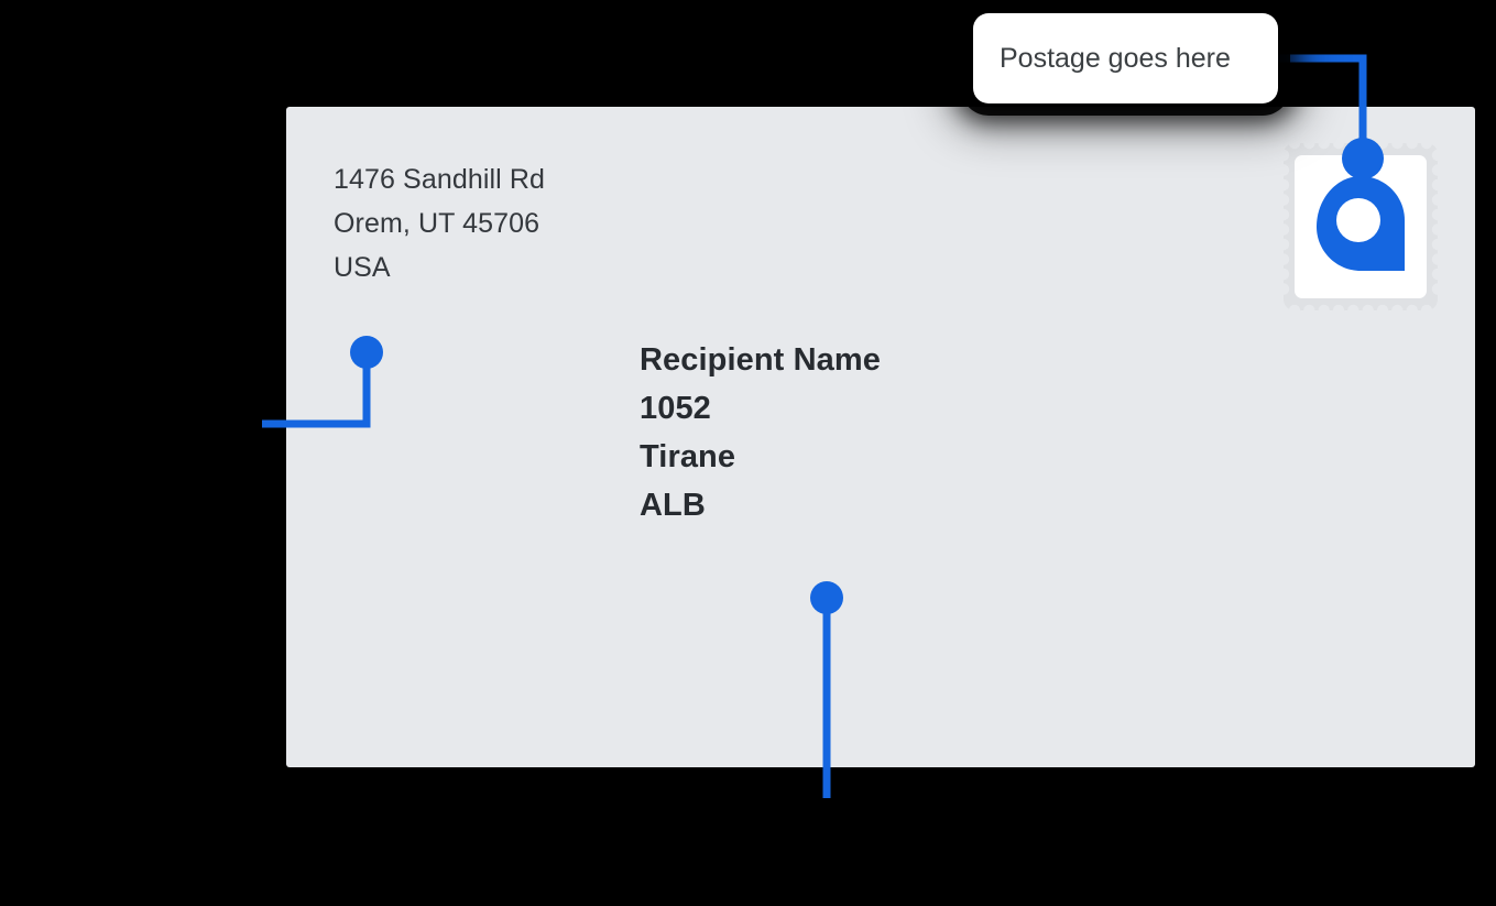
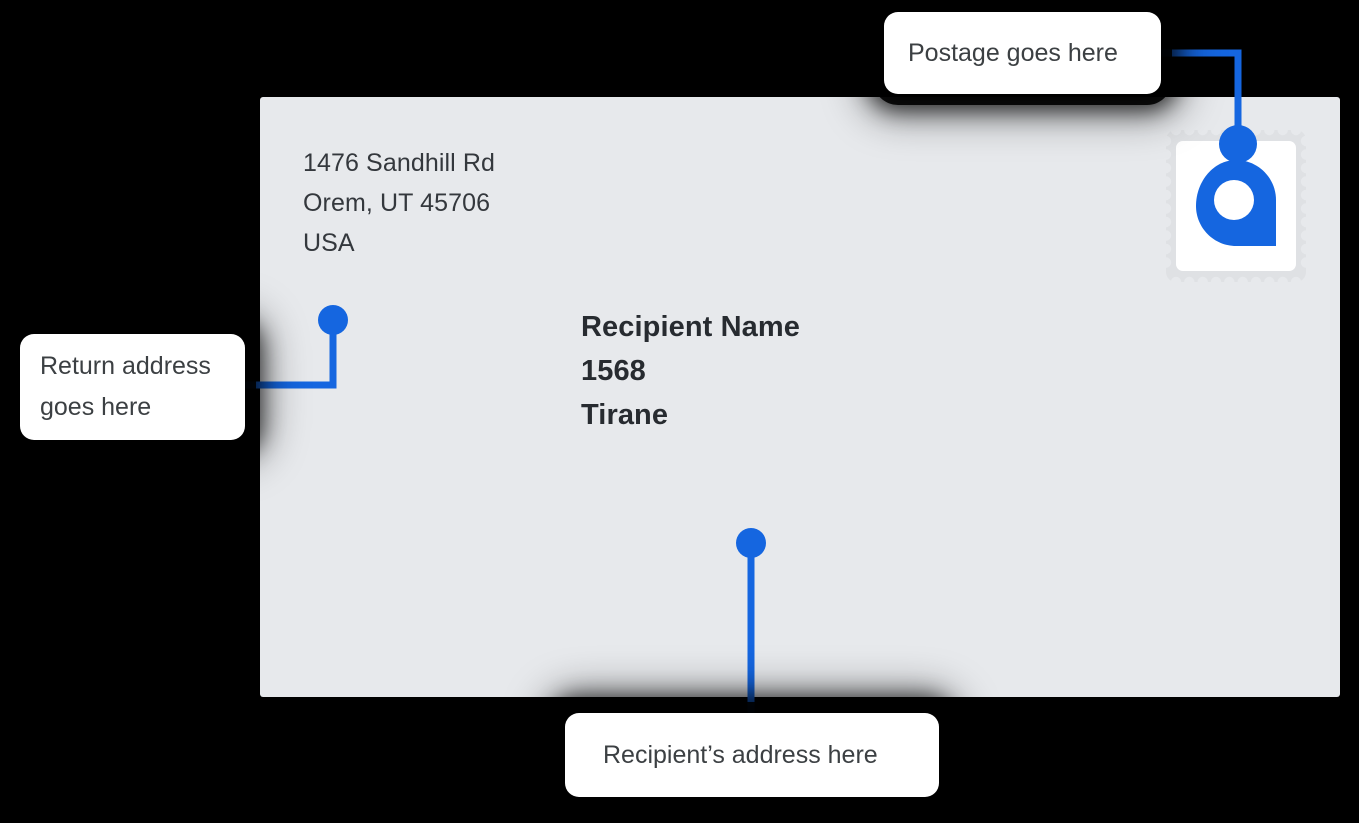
  1476 Sandhill Rd
  Orem, UT 45706
  USA
  Recipient Name
- 1052
+ 1568
  Tirane
- ALB
  Postage goes here
+ Return address
+ goes here
+ Recipient’s address here
